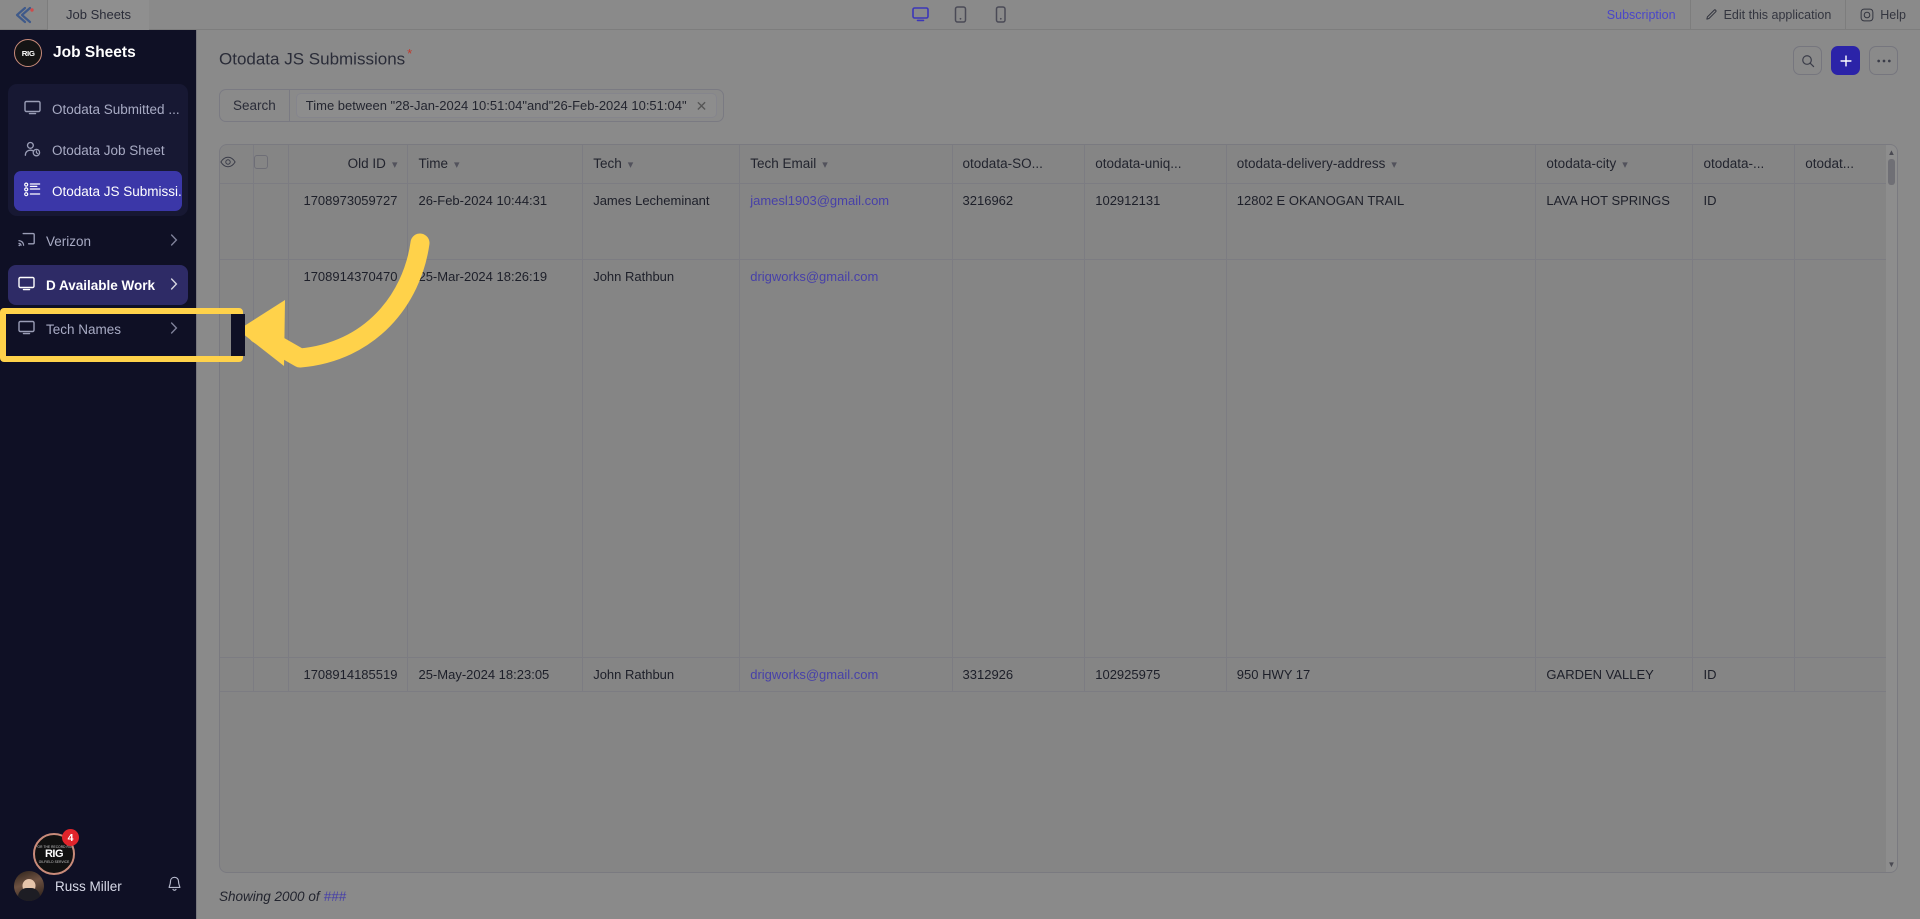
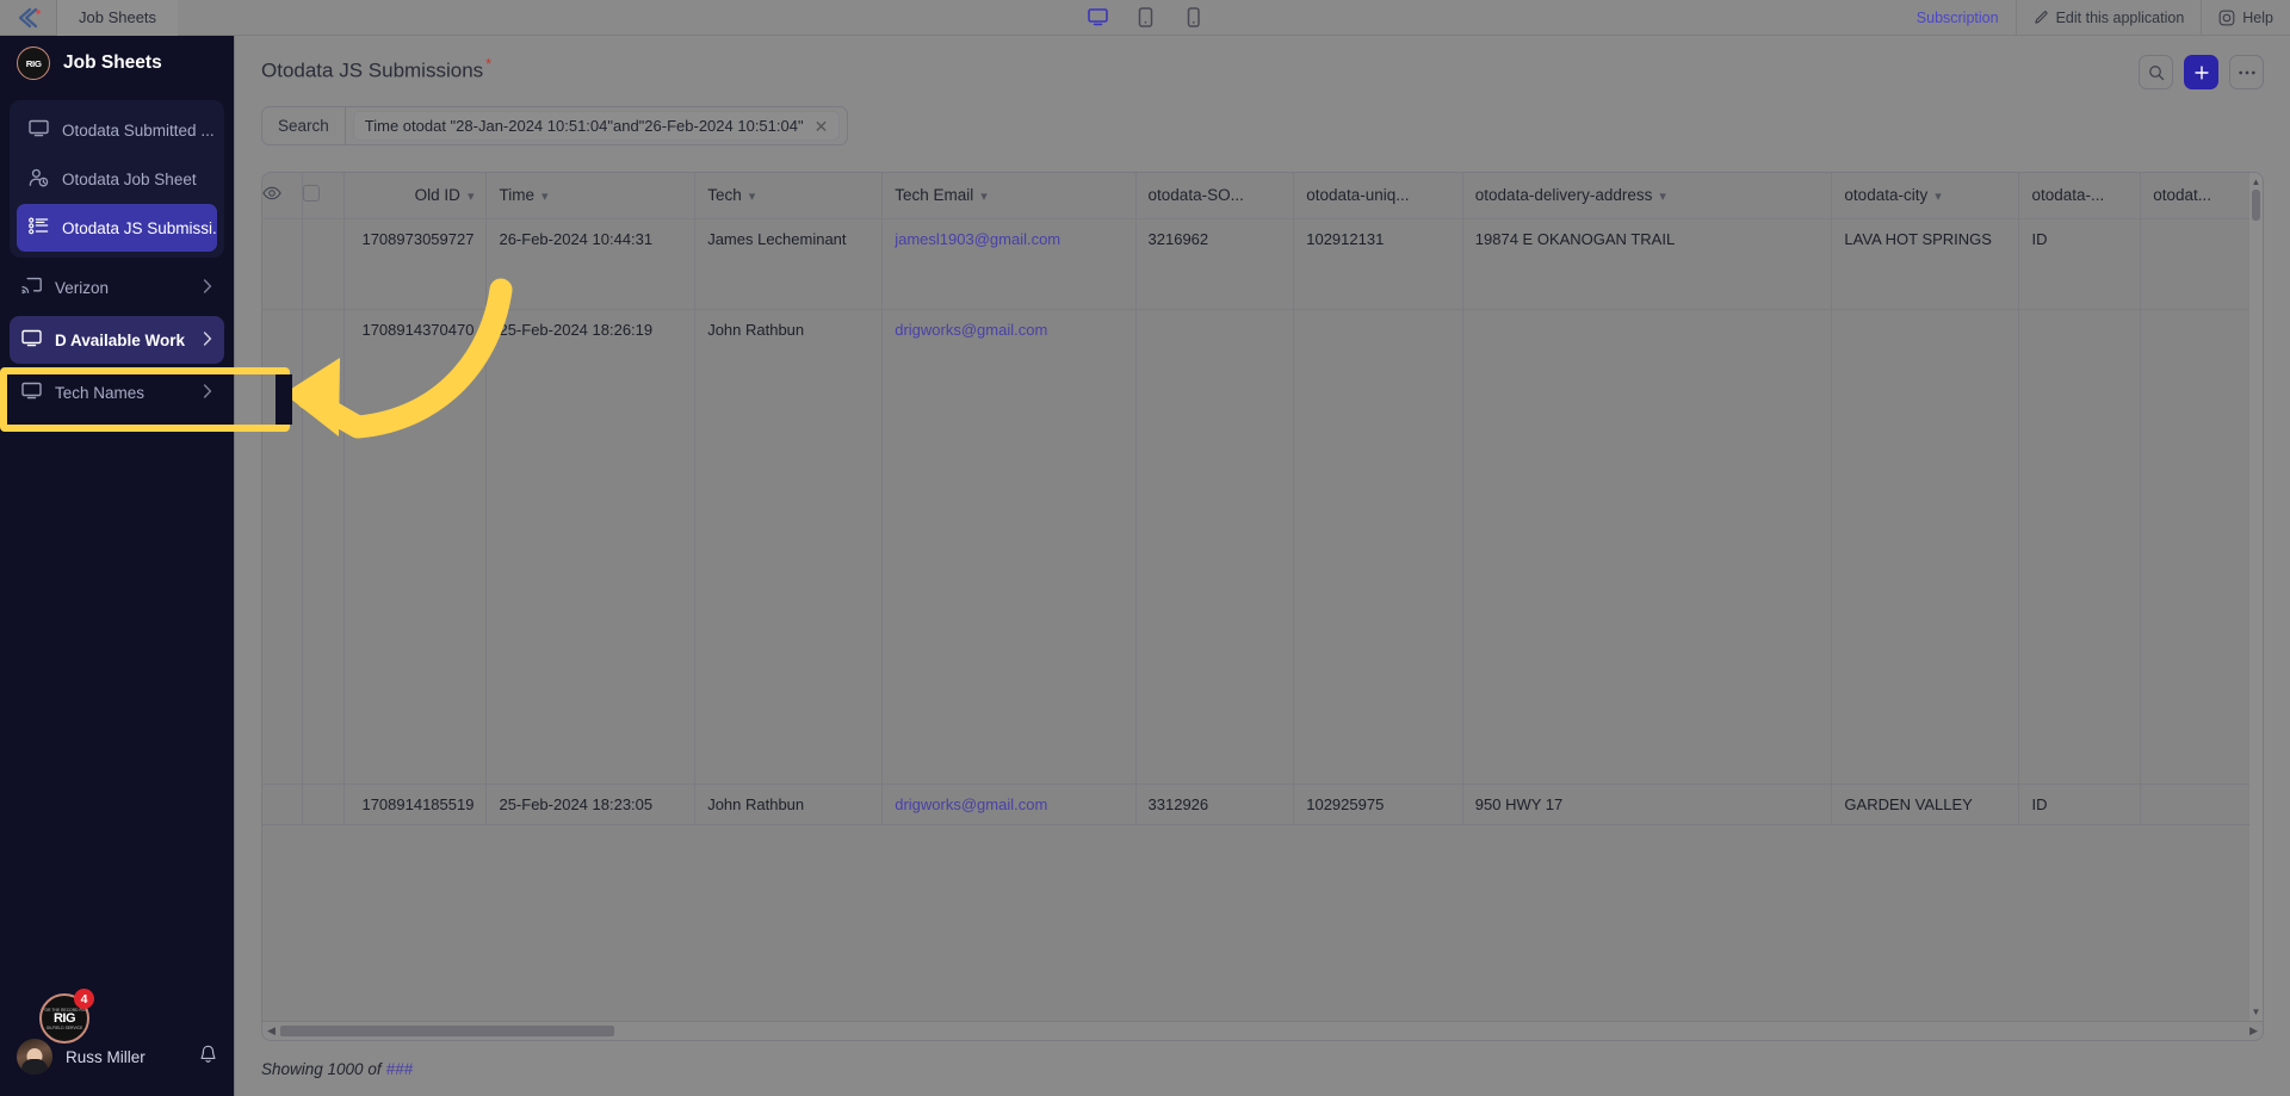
  Job Sheets
  Subscription
  Edit this application
  Help
  RIG
  Job Sheets
  Otodata Submitted ...
  Otodata Job Sheet
  Otodata JS Submissi.
  Verizon
  D Available Work
  Tech Names
  RIG
  4
  Russ Miller
  Otodata JS Submissions *
  Search
- Time between "28-Jan-2024 10:51:04"and"26-Feb-2024 10:51:04"
+ Time otodat "28-Jan-2024 10:51:04"and"26-Feb-2024 10:51:04"
  ✕
  		Old ID ▾	Time ▾	Tech ▾	Tech Email ▾	otodata-SO...	otodata-uniq...	otodata-delivery-address ▾	otodata-city ▾	otodata-...	otodat...
- 		1708973059727	26-Feb-2024 10:44:31	James Lecheminant	jamesl1903@gmail.com	3216962	102912131	12802 E OKANOGAN TRAIL	LAVA HOT SPRINGS	ID
+ 		1708973059727	26-Feb-2024 10:44:31	James Lecheminant	jamesl1903@gmail.com	3216962	102912131	19874 E OKANOGAN TRAIL	LAVA HOT SPRINGS	ID
- 		1708914370470	25-Mar-2024 18:26:19	John Rathbun	drigworks@gmail.com
+ 		1708914370470	25-Feb-2024 18:26:19	John Rathbun	drigworks@gmail.com
- 		1708914185519	25-May-2024 18:23:05	John Rathbun	drigworks@gmail.com	3312926	102925975	950 HWY 17	GARDEN VALLEY	ID
+ 		1708914185519	25-Feb-2024 18:23:05	John Rathbun	drigworks@gmail.com	3312926	102925975	950 HWY 17	GARDEN VALLEY	ID
  ▲
  ▼
+ ◀
+ ▶
- Showing 2000 of
+ Showing 1000 of
  ###
